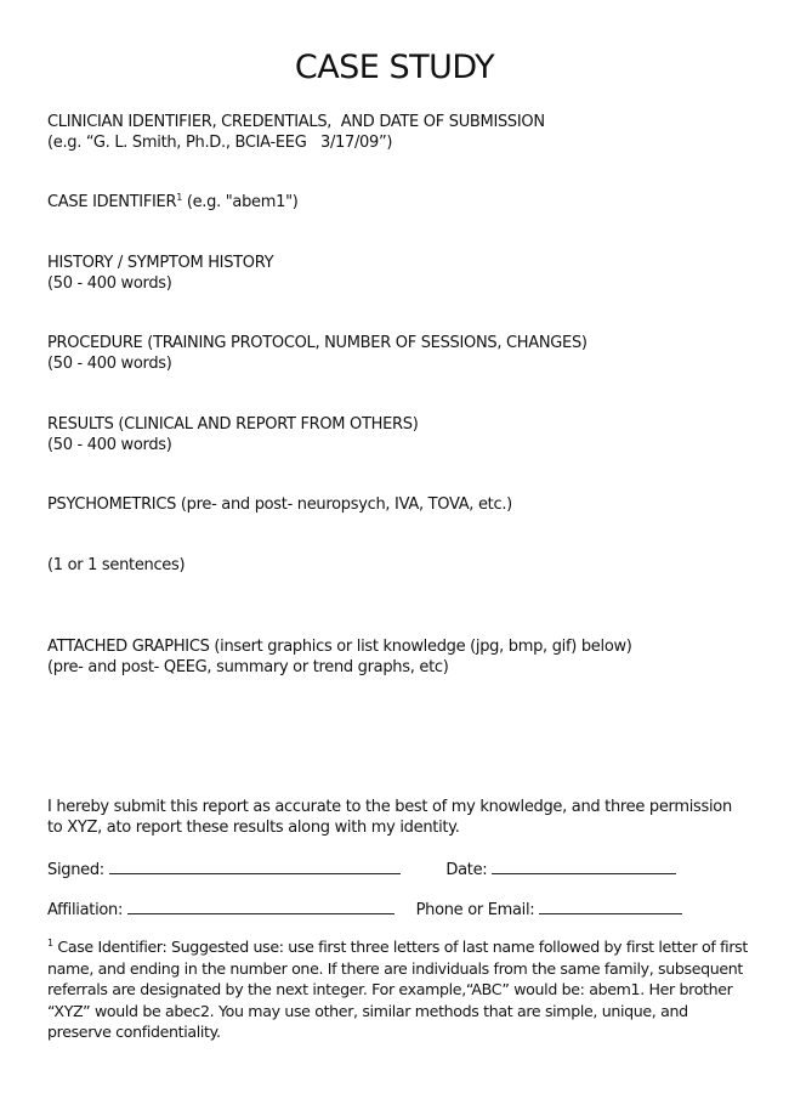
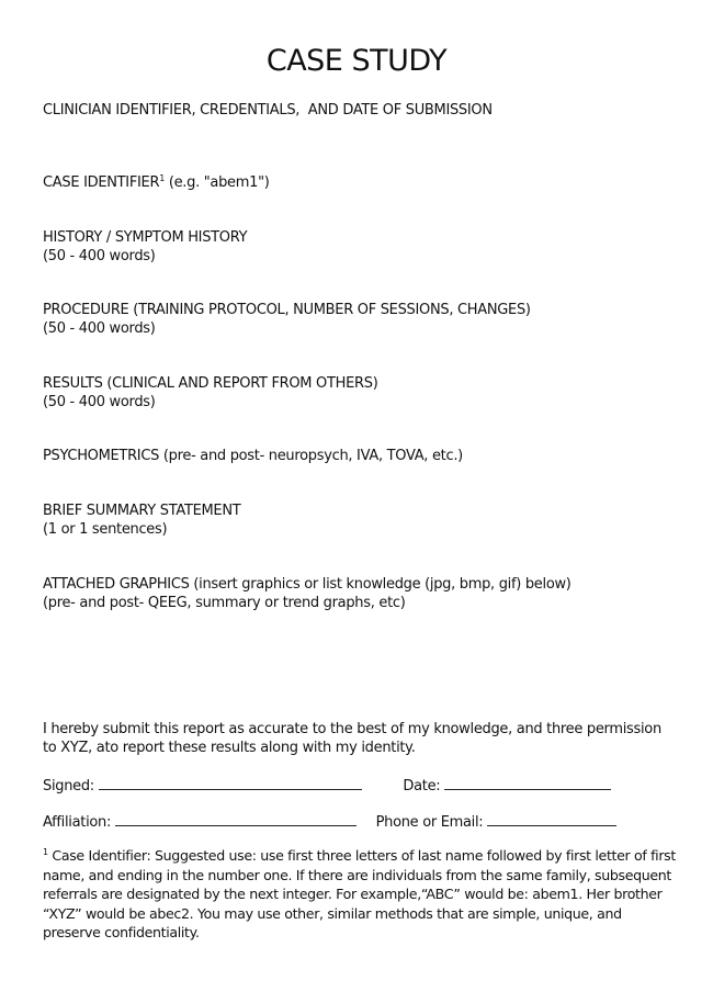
  CASE STUDY
  CLINICIAN IDENTIFIER, CREDENTIALS, AND DATE OF SUBMISSION
- (e.g. “G. L. Smith, Ph.D., BCIA-EEG 3/17/09”)
  CASE IDENTIFIER1 (e.g. "abem1")
  HISTORY / SYMPTOM HISTORY
  (50 - 400 words)
  PROCEDURE (TRAINING PROTOCOL, NUMBER OF SESSIONS, CHANGES)
  (50 - 400 words)
  RESULTS (CLINICAL AND REPORT FROM OTHERS)
  (50 - 400 words)
  PSYCHOMETRICS (pre- and post- neuropsych, IVA, TOVA, etc.)
+ BRIEF SUMMARY STATEMENT
  (1 or 1 sentences)
  ATTACHED GRAPHICS (insert graphics or list knowledge (jpg, bmp, gif) below)
  (pre- and post- QEEG, summary or trend graphs, etc)
  I hereby submit this report as accurate to the best of my knowledge, and three permission to XYZ, ato report these results along with my identity.
  Signed: Date:
  Affiliation: Phone or Email:
  1 Case Identifier: Suggested use: use first three letters of last name followed by first letter of first name, and ending in the number one. If there are individuals from the same family, subsequent referrals are designated by the next integer. For example,“ABC” would be: abem1. Her brother “XYZ” would be abec2. You may use other, similar methods that are simple, unique, and preserve confidentiality.
